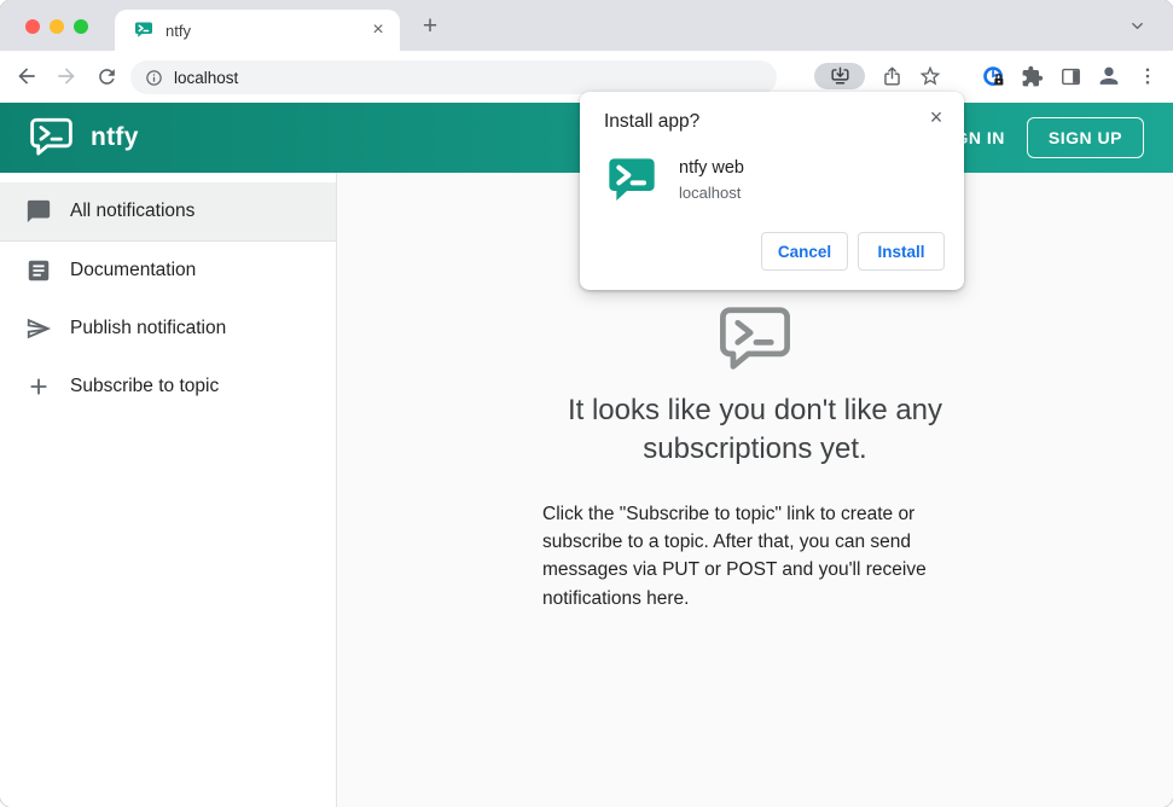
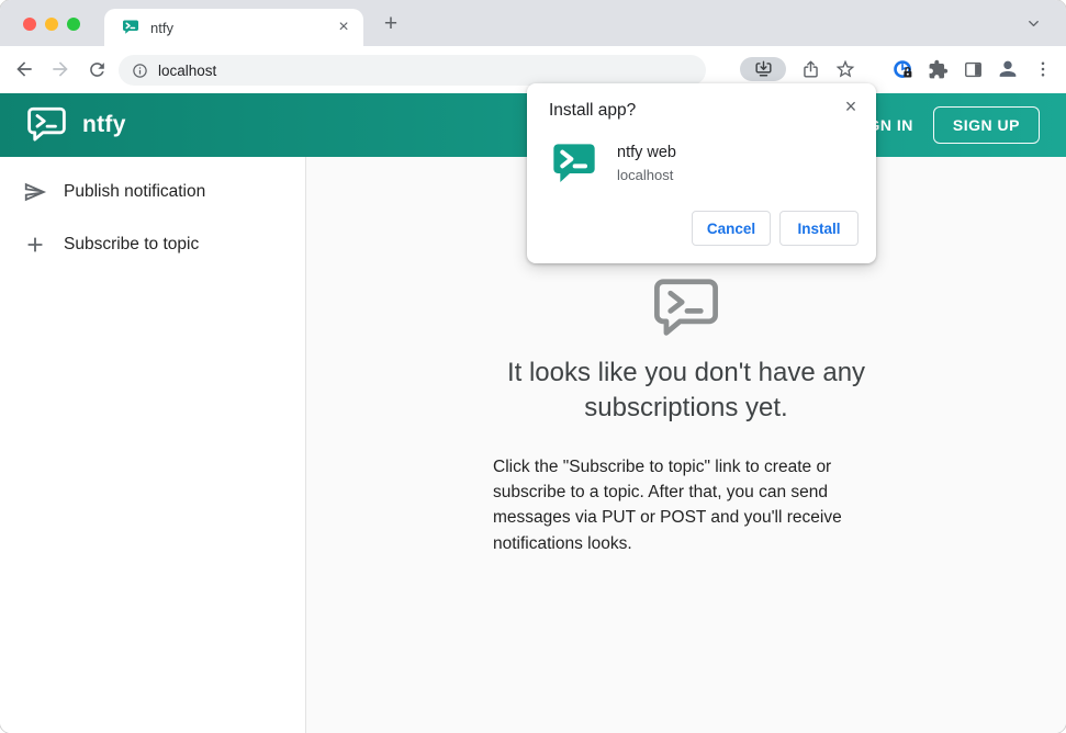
  ntfy
  ×
  +
  localhost
  ntfy
  SIGN UP
- All notifications
- Documentation
  Publish notification
  Subscribe to topic
- It looks like you don't like any subscriptions yet.
+ It looks like you don't have any subscriptions yet.
- Click the "Subscribe to topic" link to create or subscribe to a topic. After that, you can send messages via PUT or POST and you'll receive notifications here.
+ Click the "Subscribe to topic" link to create or subscribe to a topic. After that, you can send messages via PUT or POST and you'll receive notifications looks.
  ×
  Install app?
  ntfy web
  localhost
  Cancel
  Install
